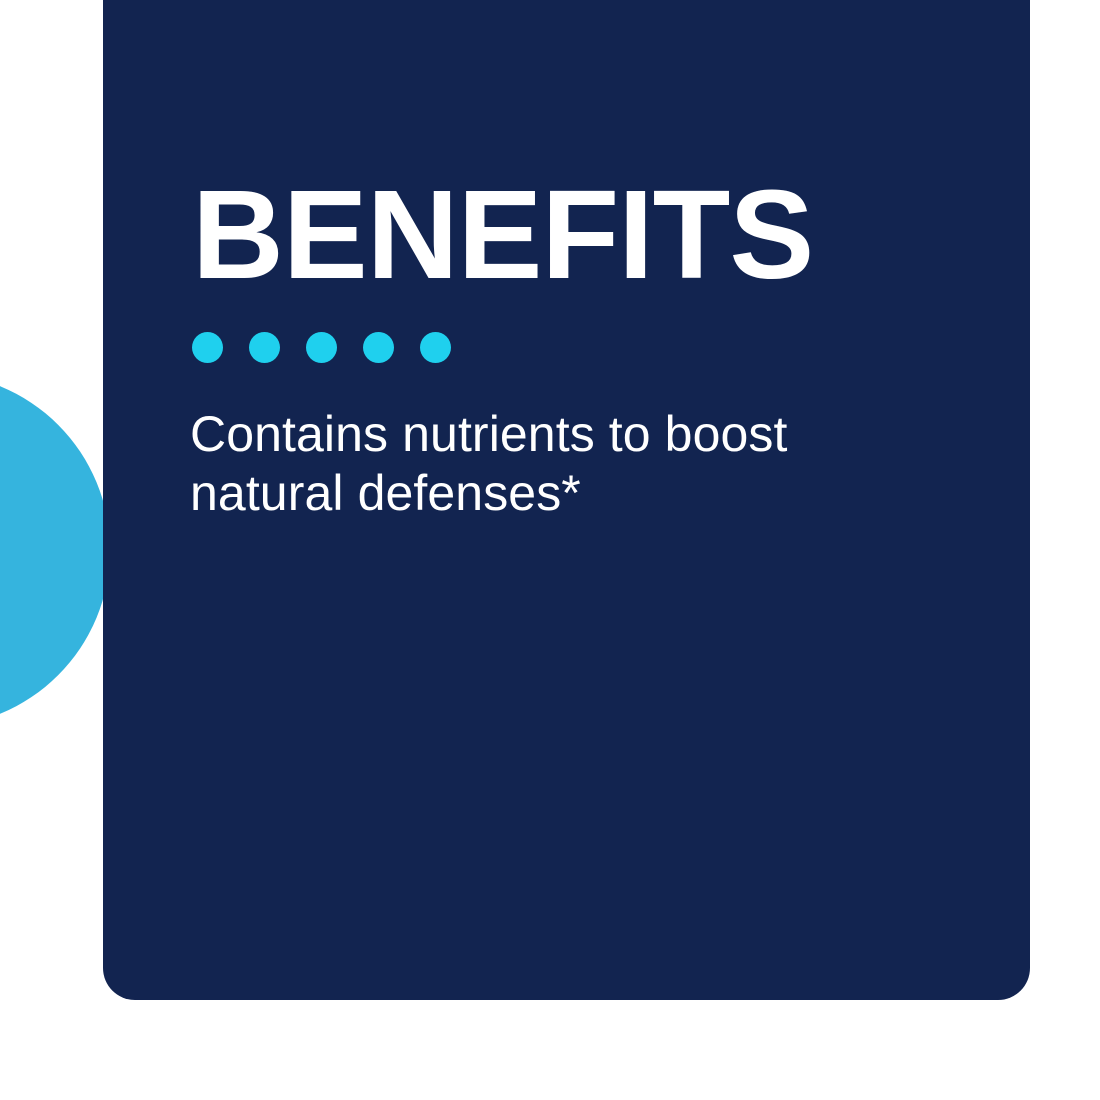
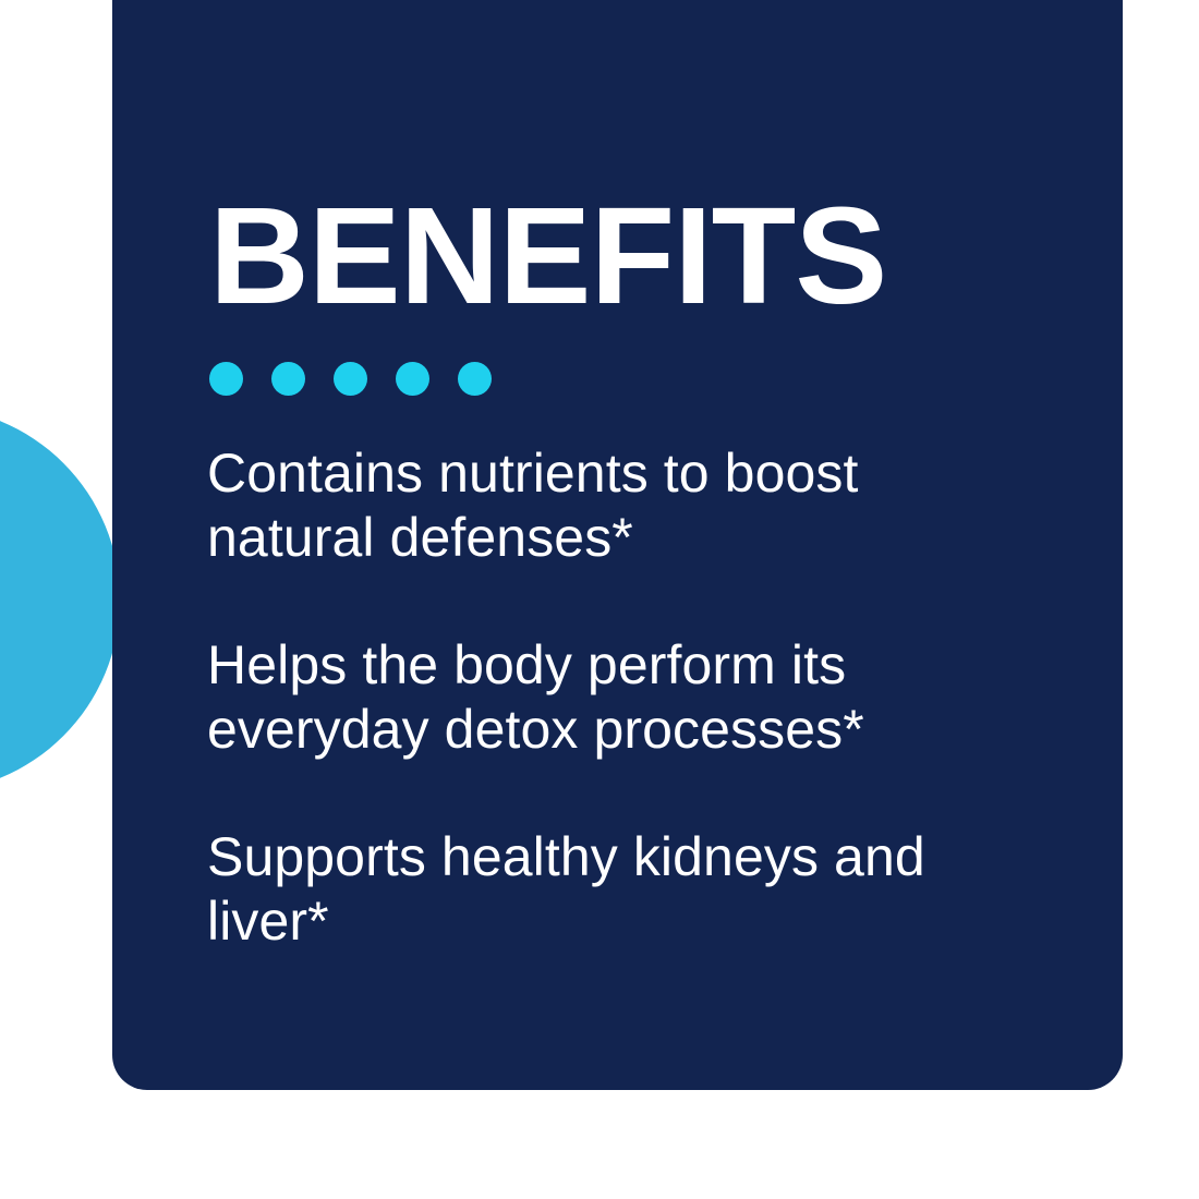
  BENEFITS
  Contains nutrients to boost natural defenses*
+ Helps the body perform its everyday detox processes*
+ Supports healthy kidneys and liver*
